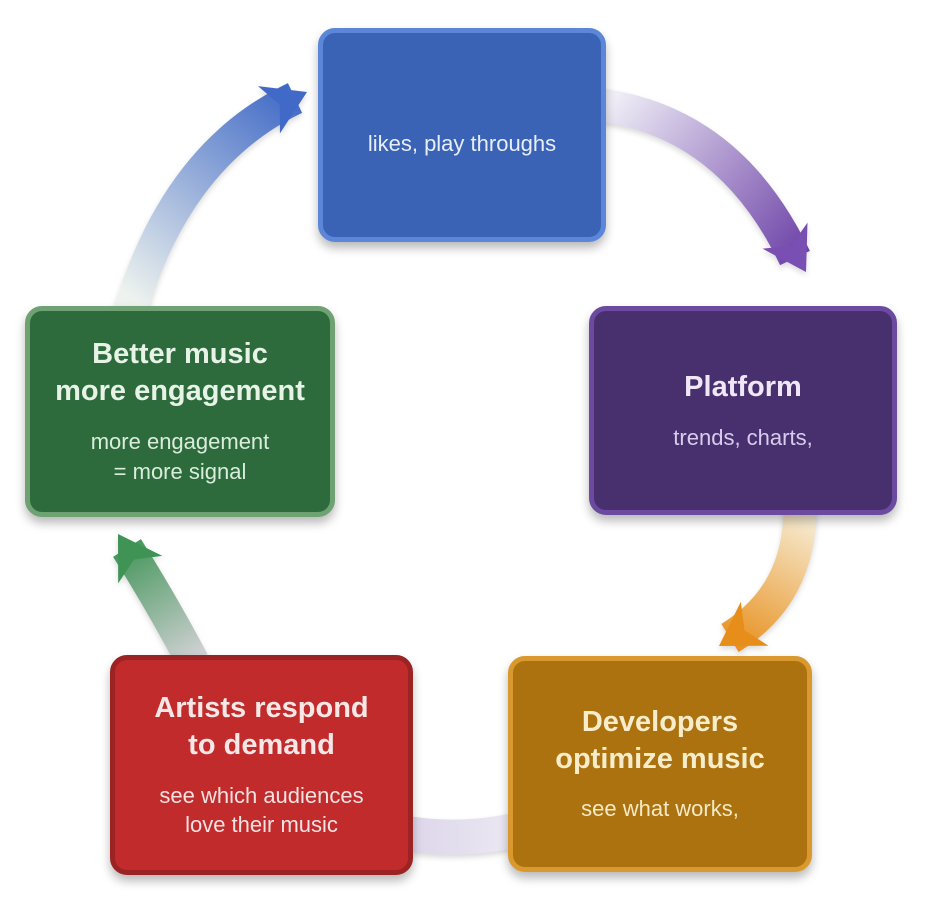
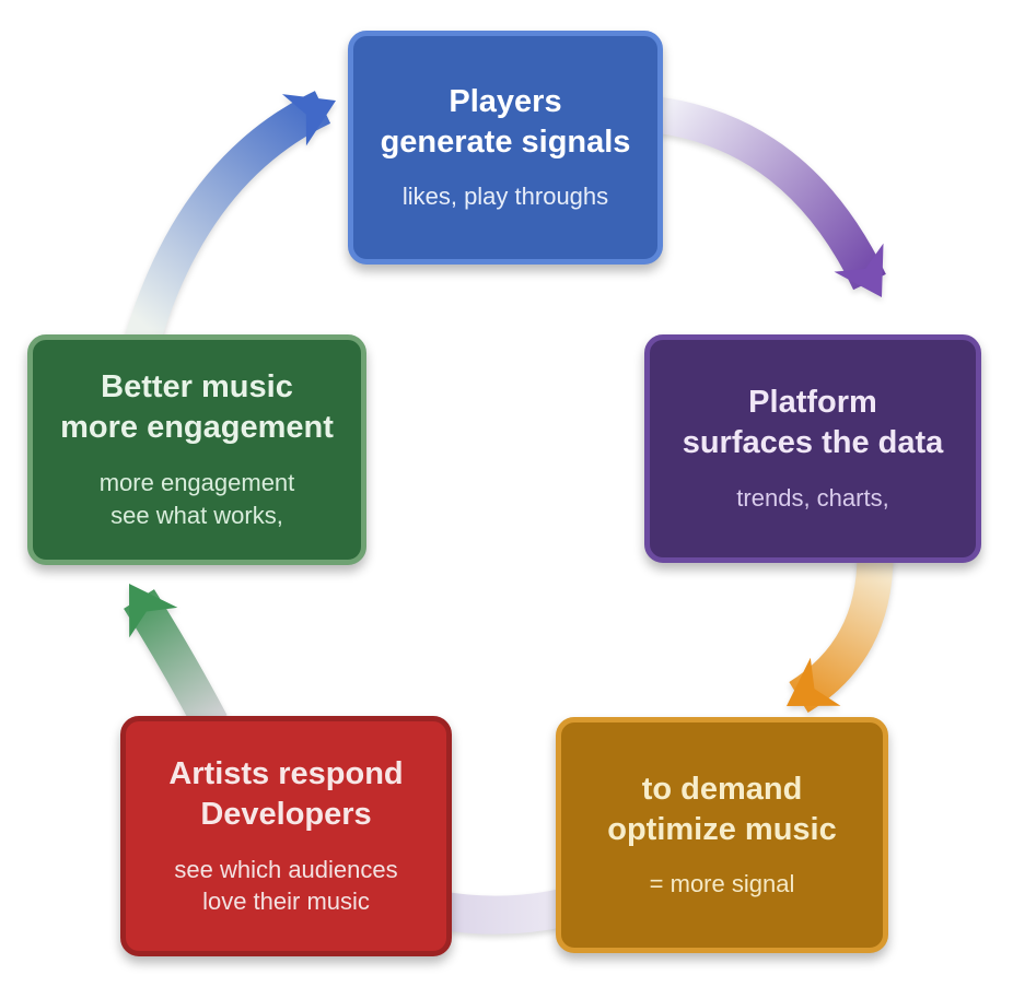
+ Players
+ generate signals
  likes, play throughs
  Platform
+ surfaces the data
  trends, charts,
- Developers
+ to demand
  optimize music
- see what works,
+ = more signal
  Artists respond
- to demand
+ Developers
  see which audiences
  love their music
  Better music
  more engagement
  more engagement
- = more signal
+ see what works,
